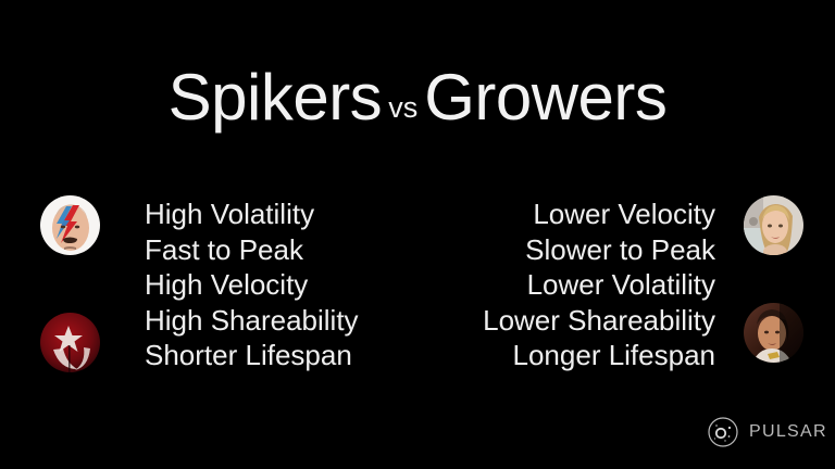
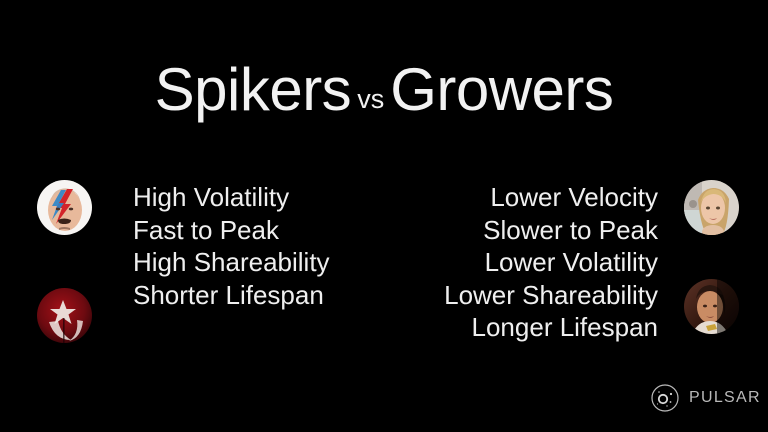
  Spikers vs Growers
  High Volatility
  Fast to Peak
- High Velocity
  High Shareability
  Shorter Lifespan
  Lower Velocity
  Slower to Peak
  Lower Volatility
  Lower Shareability
  Longer Lifespan
  PULSAR
